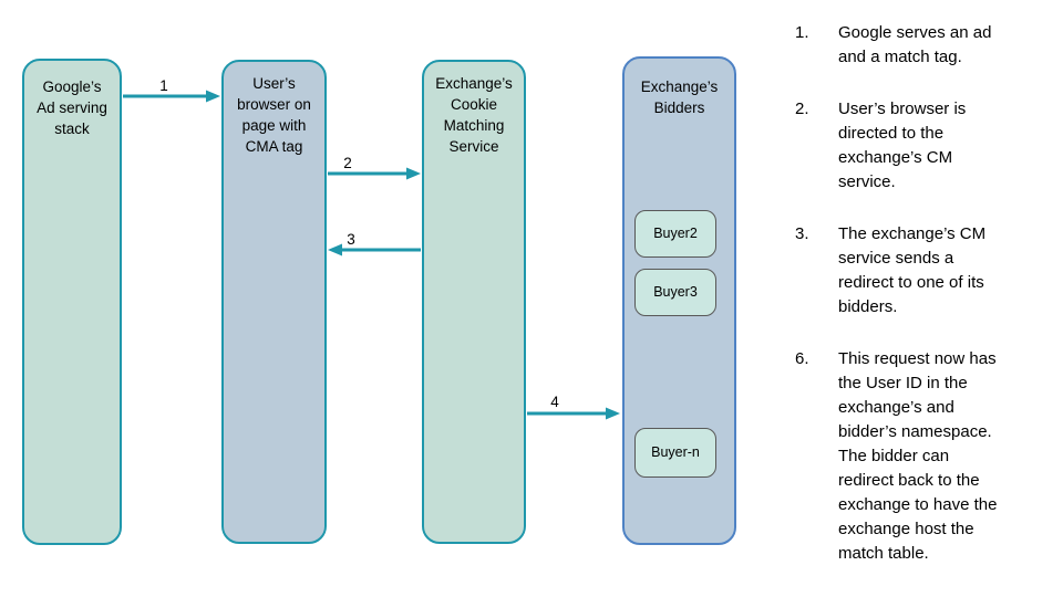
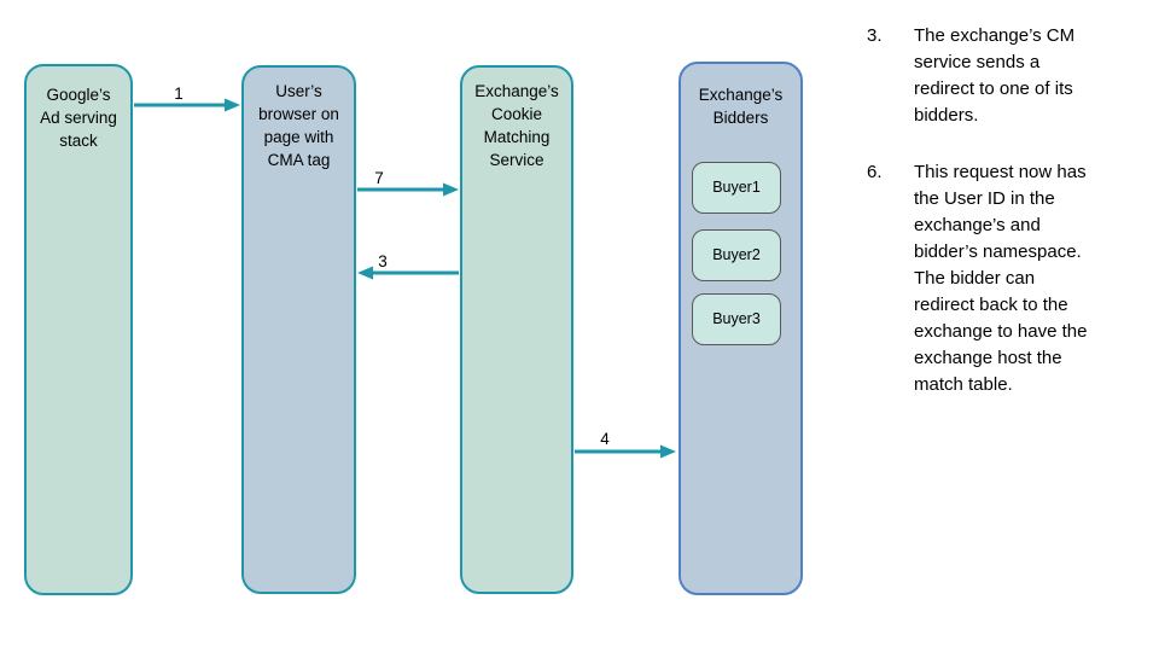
  1
- 2
+ 7
  3
  4
  Google’s
  Ad serving
  stack
  User’s
  browser on
  page with
  CMA tag
  Exchange’s
  Cookie
  Matching
  Service
  Exchange’s
  Bidders
+ Buyer1
  Buyer2
  Buyer3
- Buyer-n
- 1.
- Google serves an ad
- and a match tag.
- 2.
- User’s browser is
- directed to the
- exchange’s CM
- service.
  3.
  The exchange’s CM
  service sends a
  redirect to one of its
  bidders.
  6.
  This request now has
  the User ID in the
  exchange’s and
  bidder’s namespace.
  The bidder can
  redirect back to the
  exchange to have the
  exchange host the
  match table.
